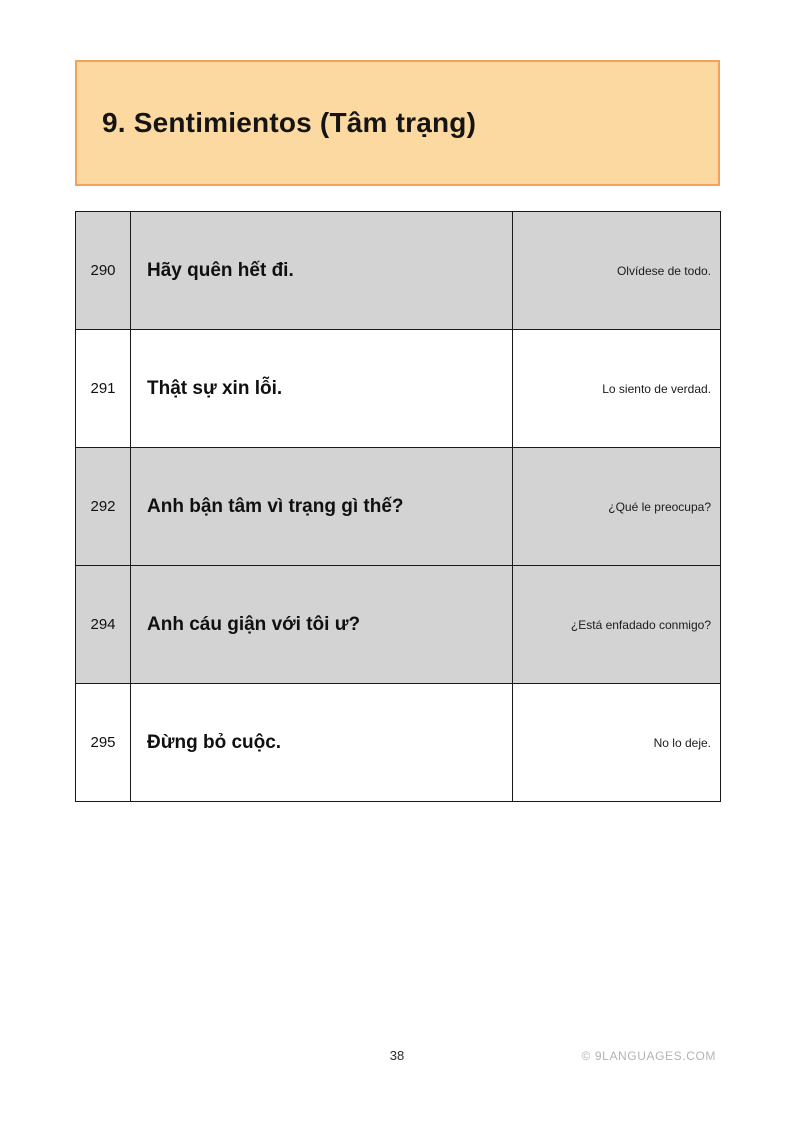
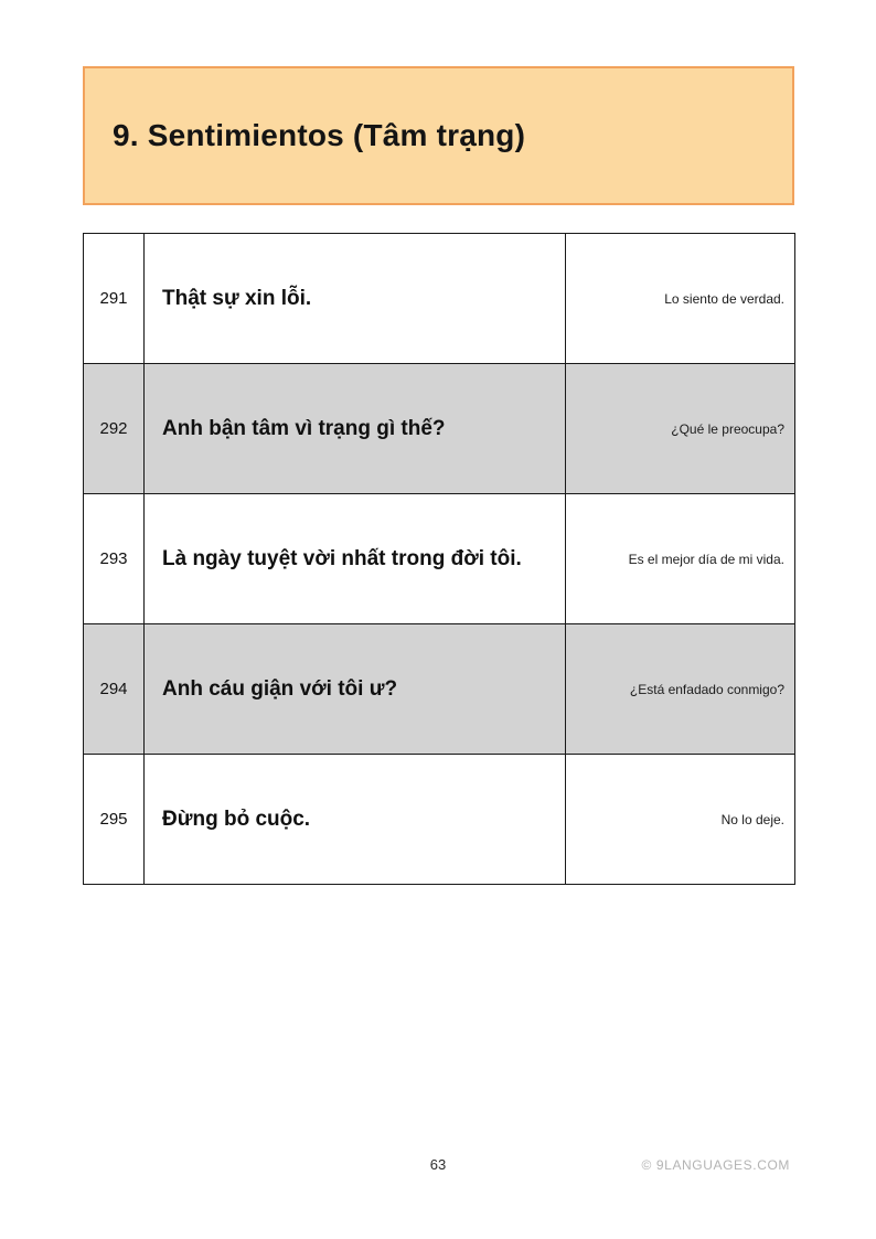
  9. Sentimientos (Tâm trạng)
- 290	Hãy quên hết đi.	Olvídese de todo.
  291	Thật sự xin lỗi.	Lo siento de verdad.
  292	Anh bận tâm vì trạng gì thế?	¿Qué le preocupa?
+ 293	Là ngày tuyệt vời nhất trong đời tôi.	Es el mejor día de mi vida.
  294	Anh cáu giận với tôi ư?	¿Está enfadado conmigo?
  295	Đừng bỏ cuộc.	No lo deje.
- 38
+ 63
  © 9LANGUAGES.COM
